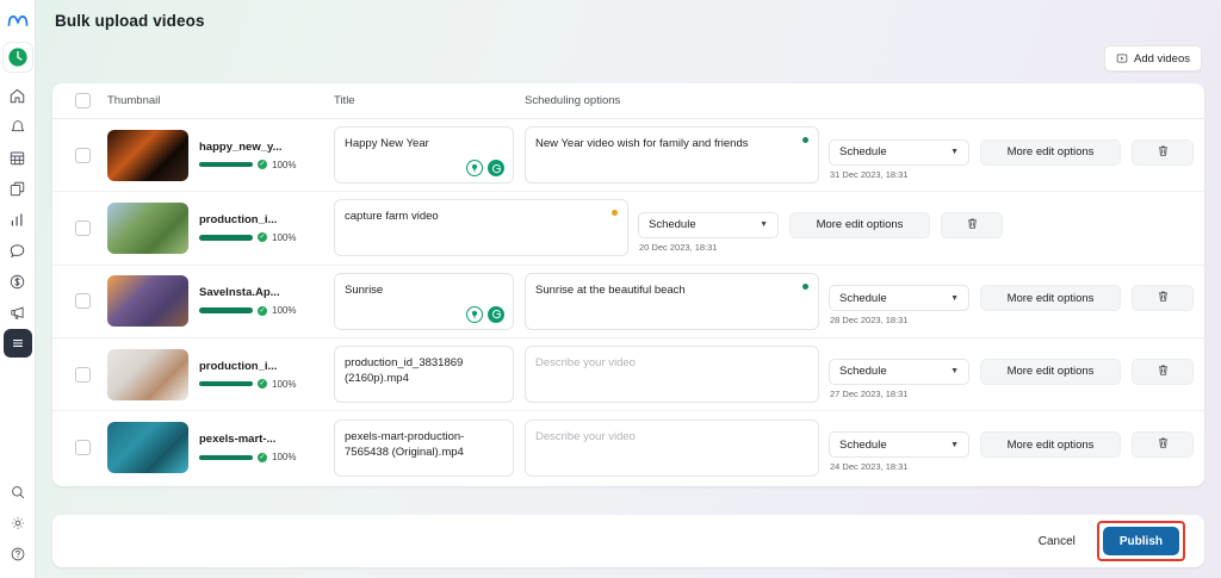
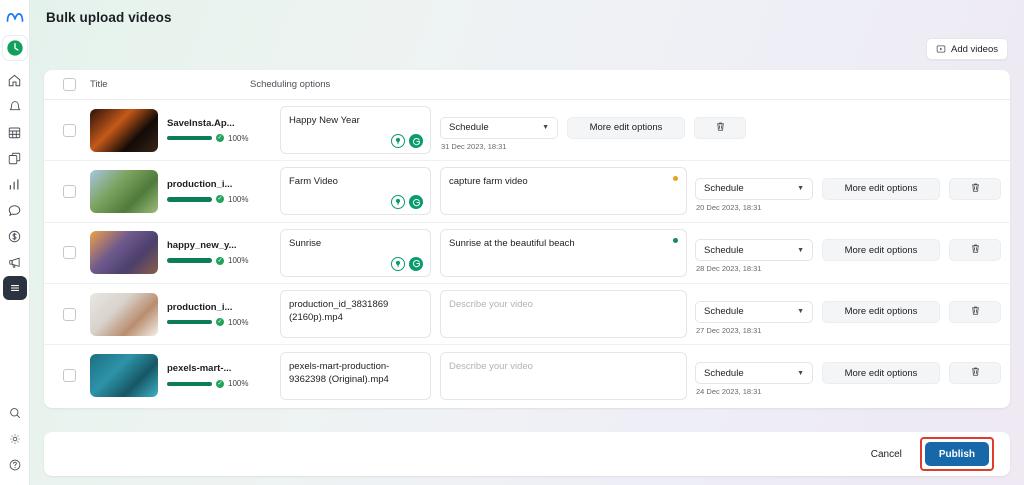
  Bulk upload videos
  Add videos
- Thumbnail
  Title
  Scheduling options
- happy_new_y...
+ SaveInsta.Ap...
  100%
  Happy New Year
- New Year video wish for family and friends
  Schedule
  31 Dec 2023, 18:31
  More edit options
  production_i...
  100%
+ Farm Video
  capture farm video
  Schedule
  20 Dec 2023, 18:31
  More edit options
- SaveInsta.Ap...
+ happy_new_y...
  100%
  Sunrise
  Sunrise at the beautiful beach
  Schedule
  28 Dec 2023, 18:31
  More edit options
  production_i...
  100%
  production_id_3831869 (2160p).mp4
  Describe your video
  Schedule
  27 Dec 2023, 18:31
  More edit options
  pexels-mart-...
  100%
- pexels-mart-production-7565438 (Original).mp4
+ pexels-mart-production-9362398 (Original).mp4
  Describe your video
  Schedule
  24 Dec 2023, 18:31
  More edit options
  Cancel
  Publish
